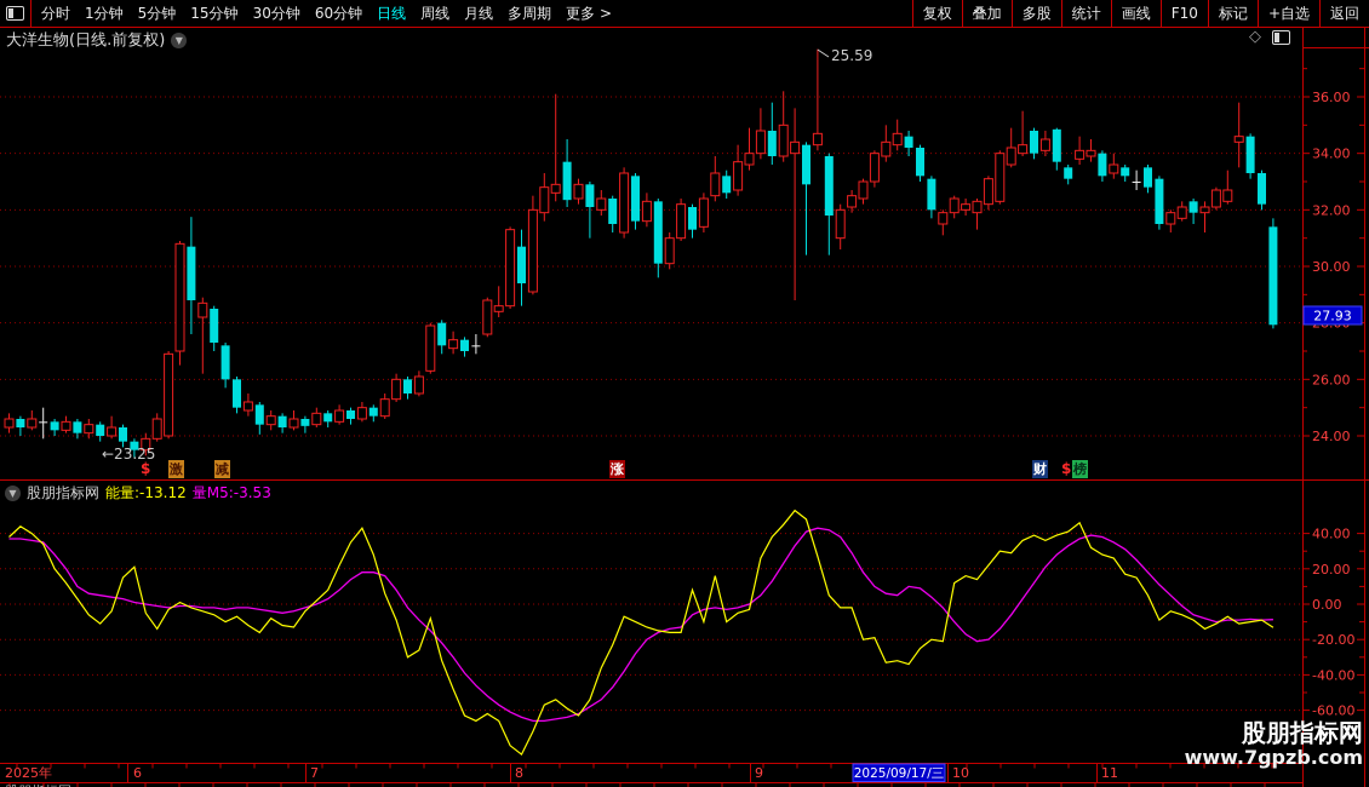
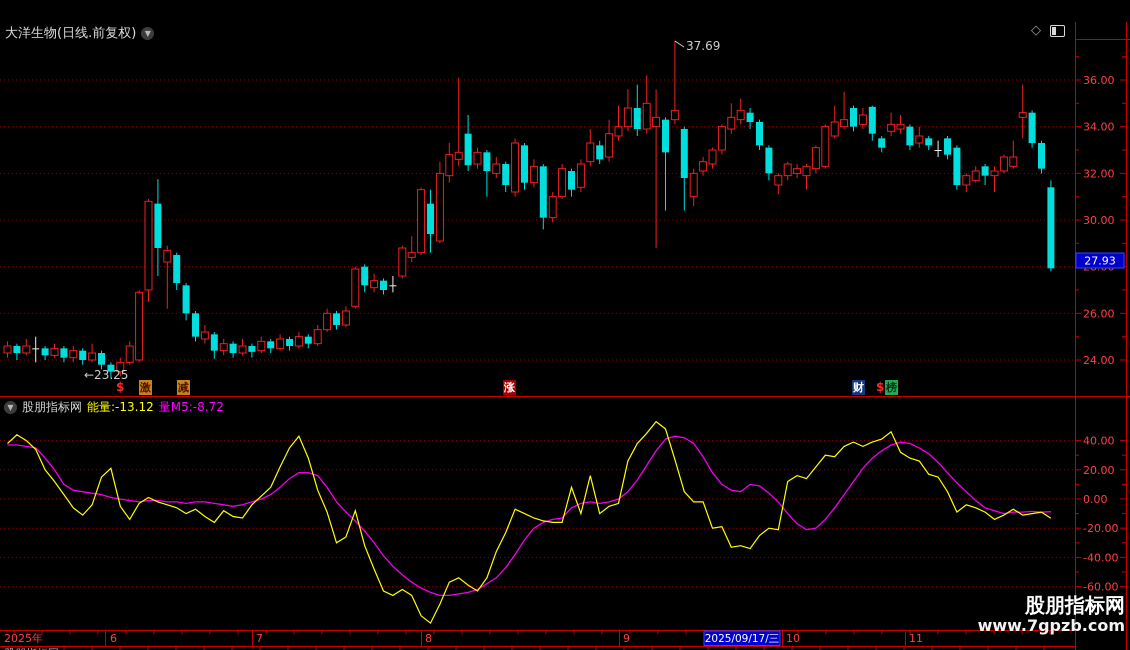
  36.00
  34.00
  32.00
  30.00
  26.00
  24.00
  40.00
  20.00
  0.00
  -20.00
  -40.00
  -60.00
- 25.59
+ 37.69
  ←23.25
  27.93
  2025年
  6
  7
  8
  9
  10
  11
  2025/09/17/三
- 分时
- 1分钟
- 5分钟
- 15分钟
- 30分钟
- 60分钟
- 日线
- 周线
- 月线
- 多周期
- 更多 >
- 复权
- 叠加
- 多股
- 统计
- 画线
- F10
- 标记
- +自选
- 返回
  大洋生物(日线.前复权)
  ▼
  ◇
  $
  激
  减
  涨
  财
  $
  榜
  ▼
  股朋指标网
  能量:-13.12
- 量M5:-3.53
+ 量M5:-8.72
  股朋指标网
  www.7gpzb.com
